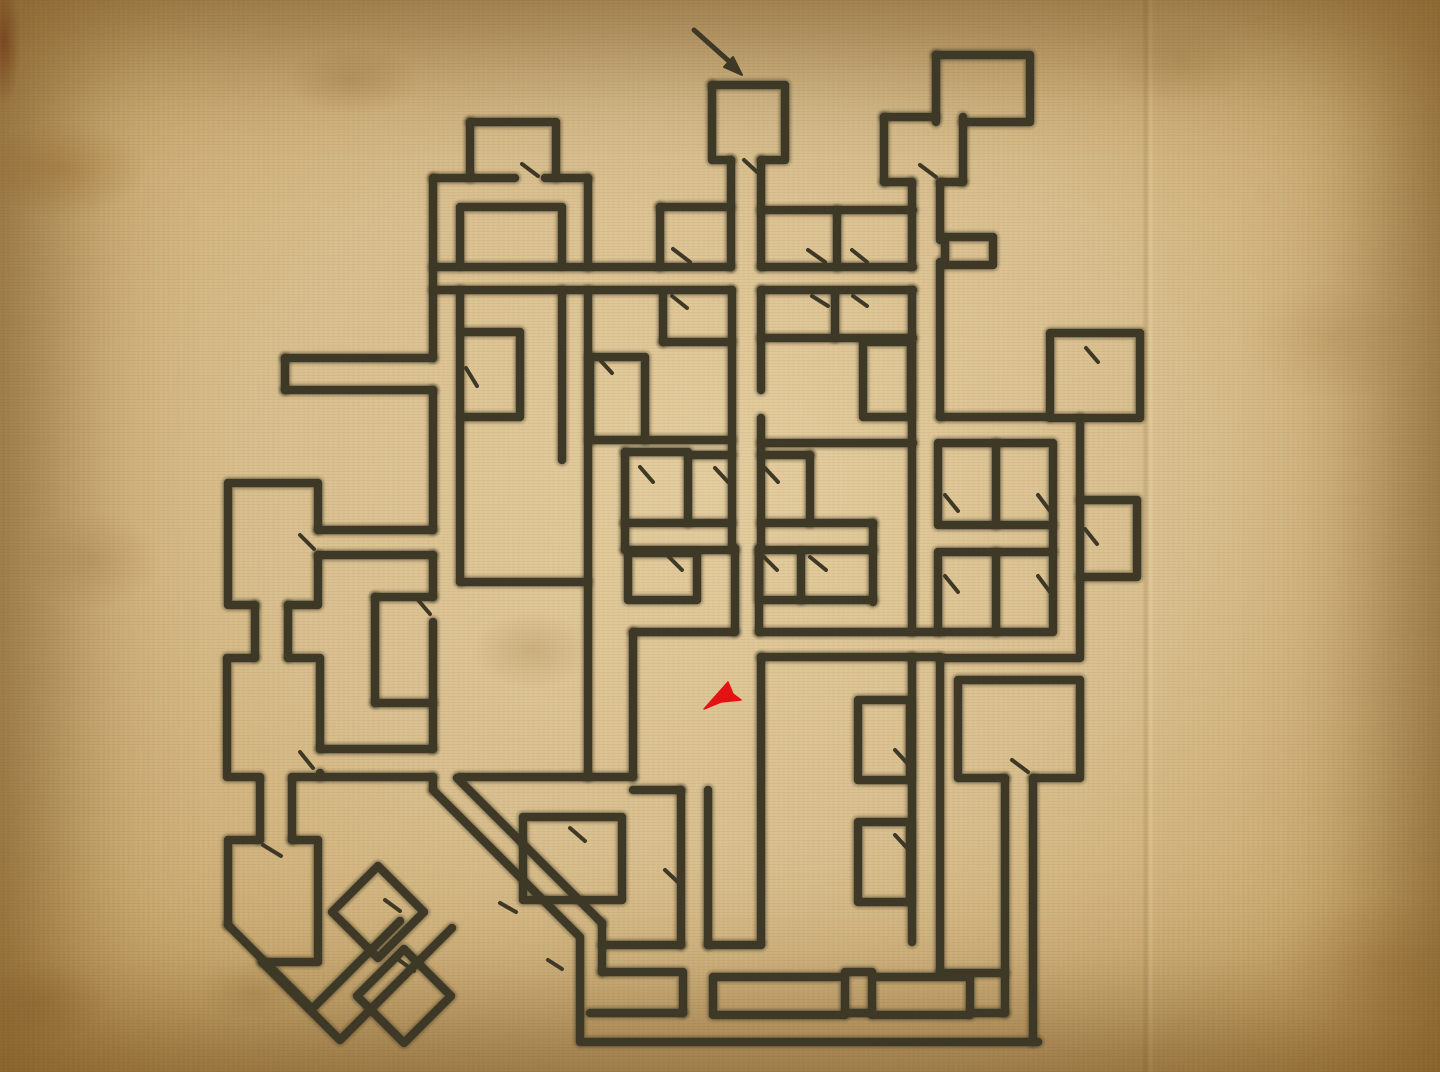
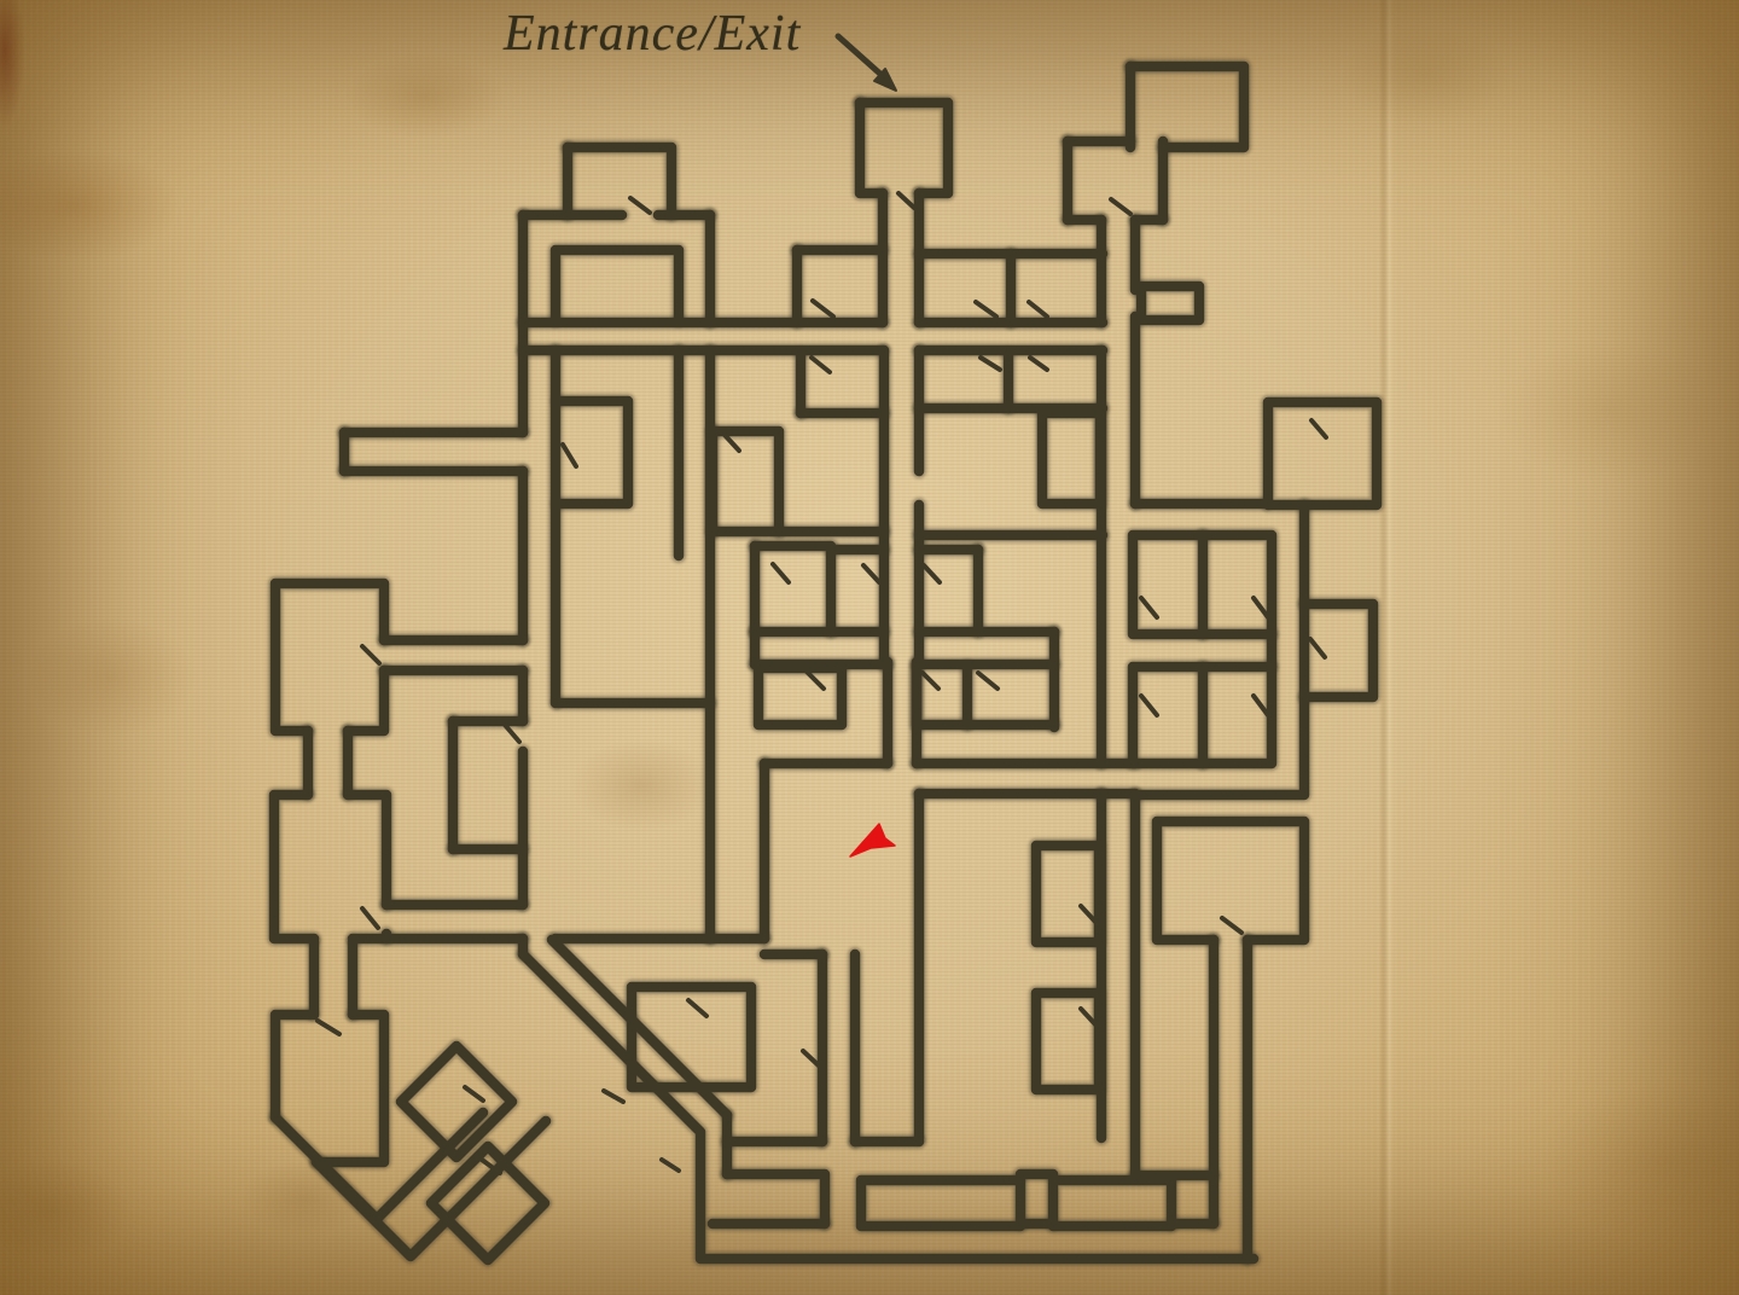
+ Entrance/Exit
